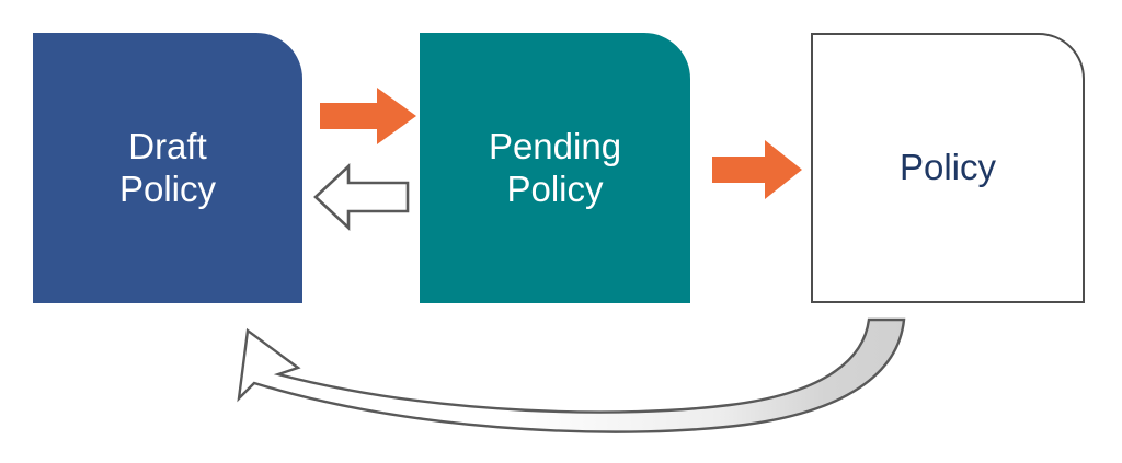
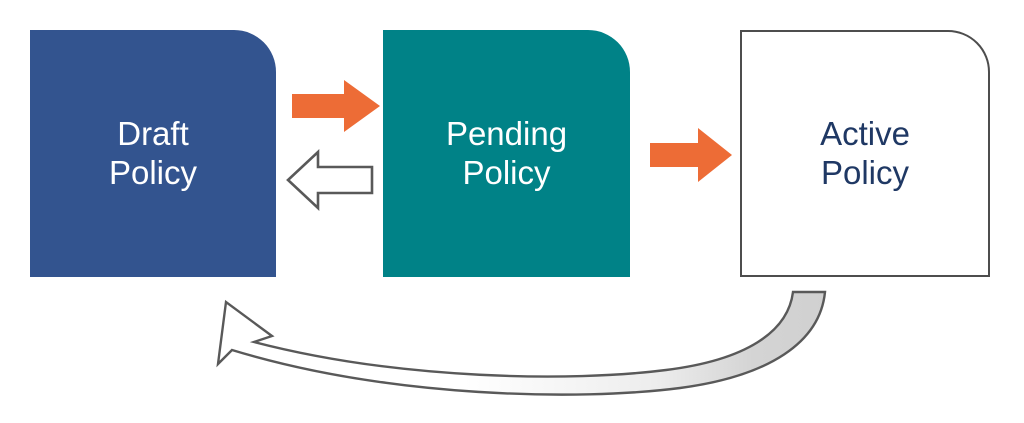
  Draft
  Policy
  Pending
  Policy
+ Active
  Policy
